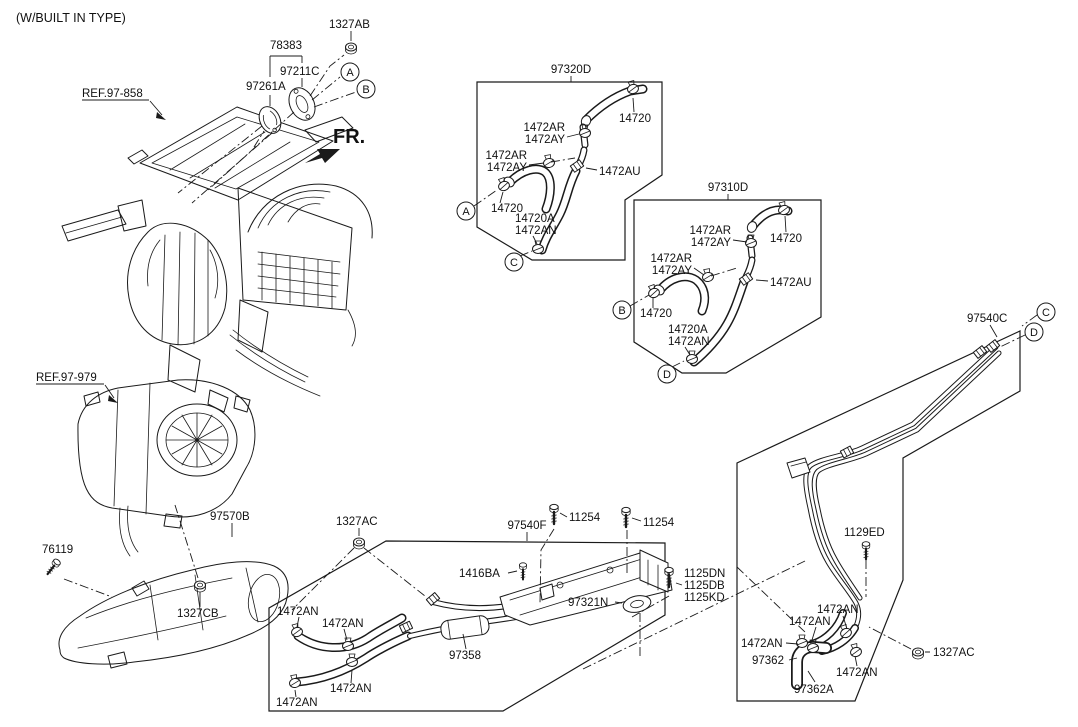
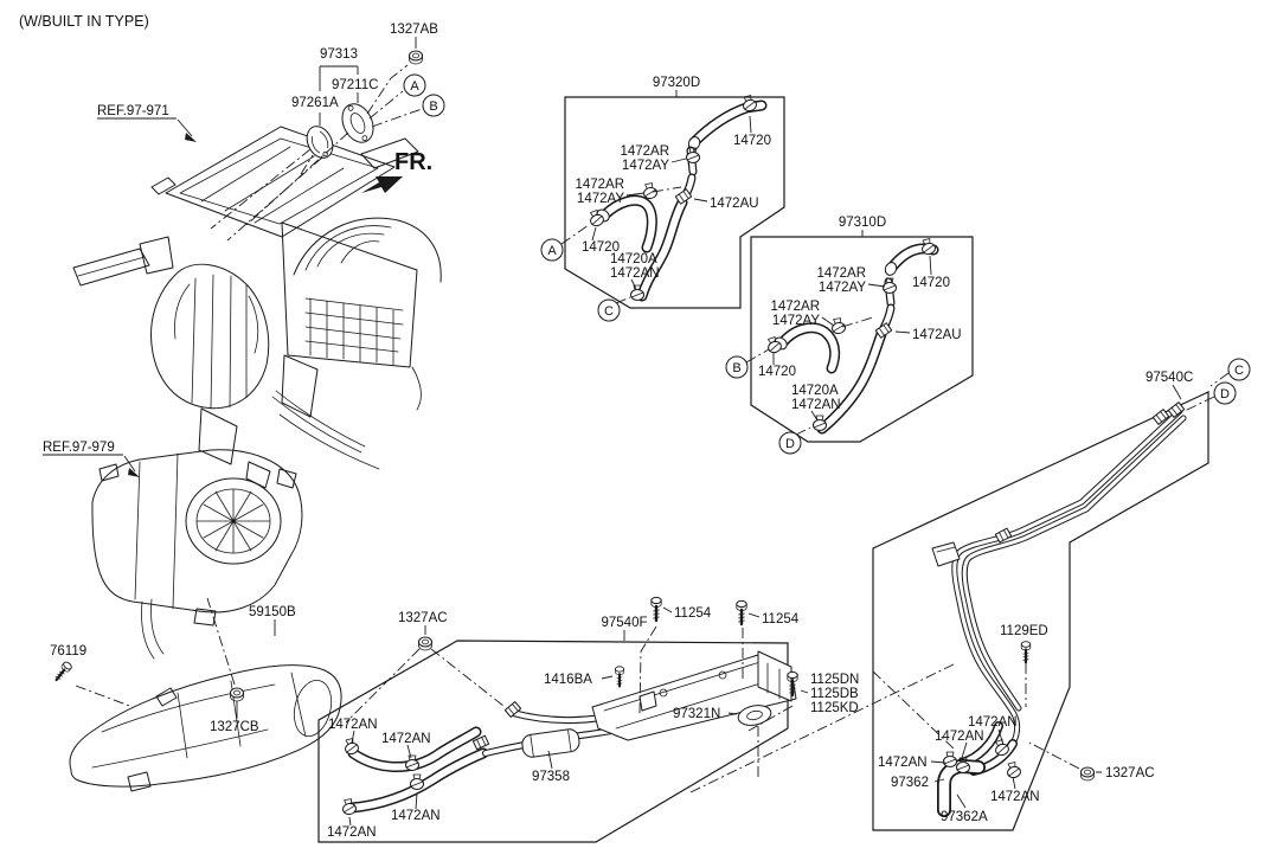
  A
  B
  A
  C
  B
  D
  C
  D
  (W/BUILT IN TYPE)
- REF.97-858
+ REF.97-971
  REF.97-979
  FR.
  1327AB
- 78383
+ 97313
  97211C
  97261A
  97320D
  14720
  1472AR
  1472AY
  1472AR
  1472AY
  1472AU
  14720
  14720A
  1472AN
  97310D
  14720
  1472AR
  1472AY
  1472AR
  1472AY
  1472AU
  14720
  14720A
  1472AN
  97540C
  1129ED
  1472AN
  1472AN
  1472AN
  1472AN
  97362
  97362A
  1327AC
  1327AC
  97540F
  11254
  11254
  1416BA
  1125DN
  1125DB
  1125KD
  97321N
  97358
  1472AN
  1472AN
  1472AN
  1472AN
- 97570B
+ 59150B
  76119
  1327CB
